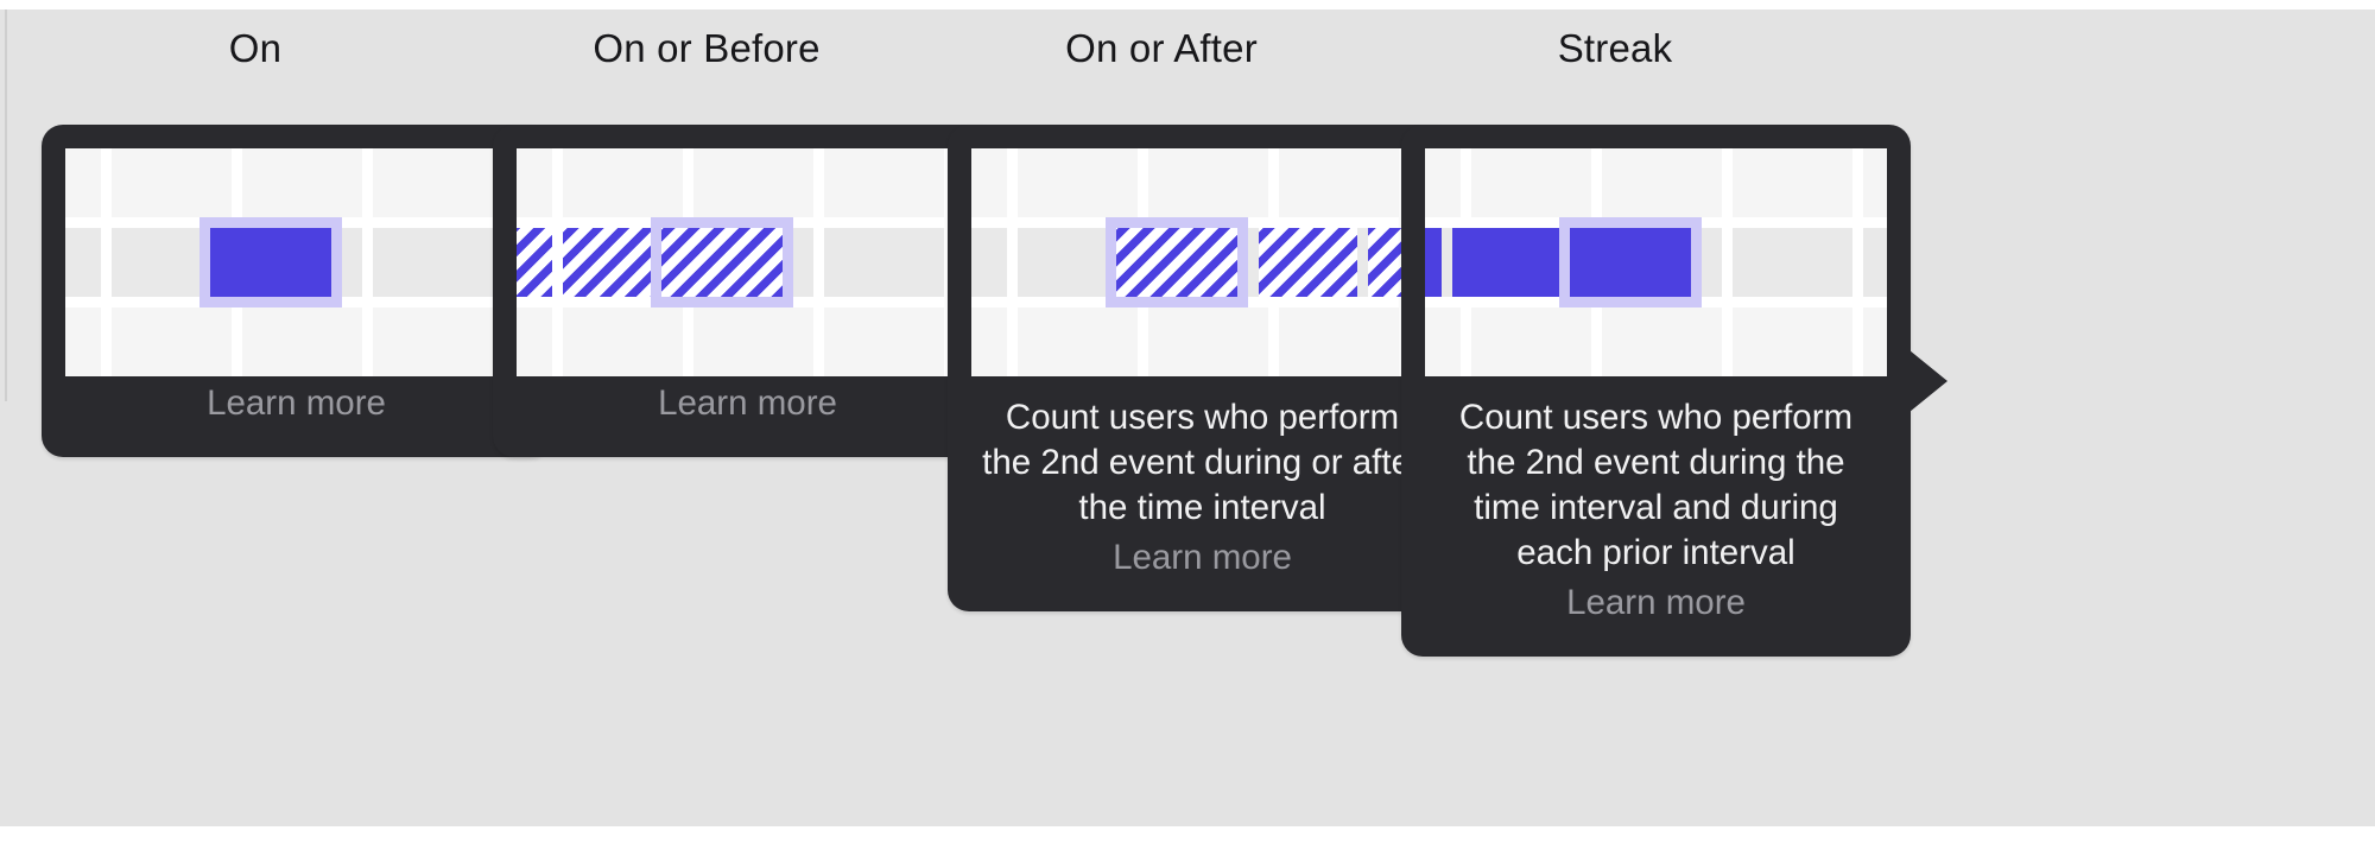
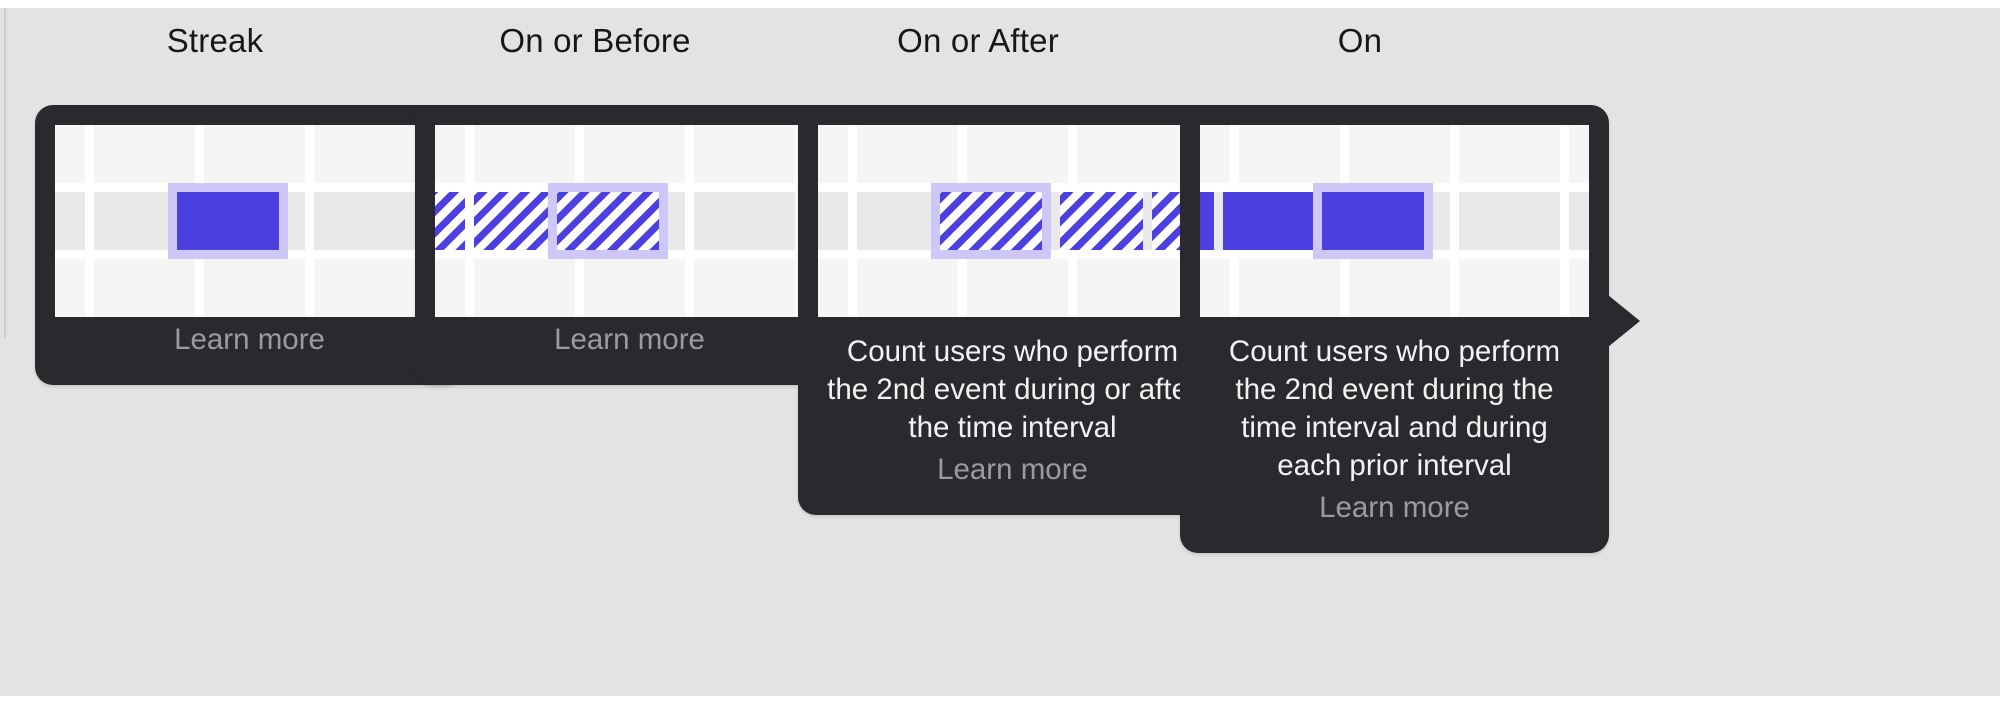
- On
+ Streak
  Learn more
  On or Before
  Learn more
  On or After
  Count users who perform the 2nd event during or aft the time interval
  Learn more
- Streak
+ On
  Count users who perform the 2nd event during the time interval and during each prior interval
  Learn more
